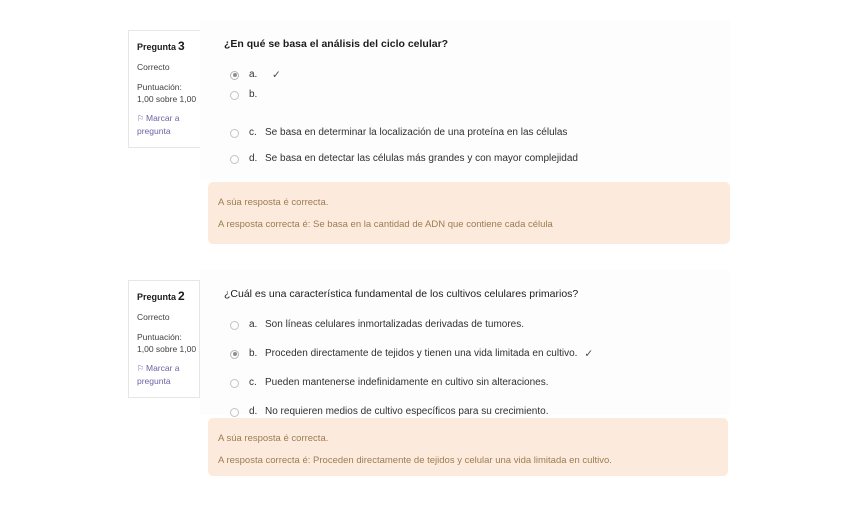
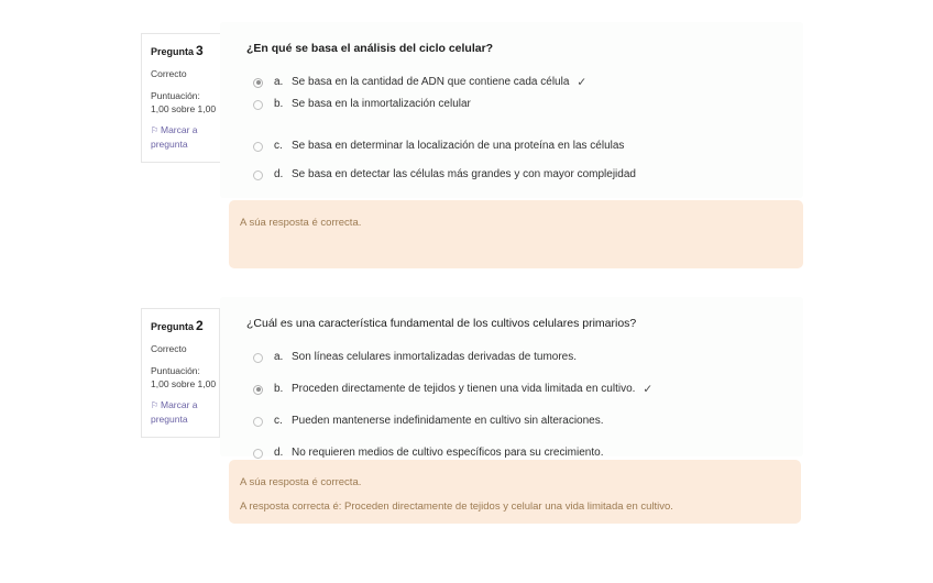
  Pregunta 3
  Correcto
  Puntuación:
  1,00 sobre 1,00
  ⚐ Marcar a pregunta
  ¿En qué se basa el análisis del ciclo celular?
  a.
+ Se basa en la cantidad de ADN que contiene cada célula
  ✓
  b.
+ Se basa en la inmortalización celular
  c.
  Se basa en determinar la localización de una proteína en las células
  d.
  Se basa en detectar las células más grandes y con mayor complejidad
  A súa resposta é correcta.
- A resposta correcta é: Se basa en la cantidad de ADN que contiene cada célula
  Pregunta 2
  Correcto
  Puntuación:
  1,00 sobre 1,00
  ⚐ Marcar a pregunta
  ¿Cuál es una característica fundamental de los cultivos celulares primarios?
  a.
  Son líneas celulares inmortalizadas derivadas de tumores.
  b.
  Proceden directamente de tejidos y tienen una vida limitada en cultivo.
  ✓
  c.
  Pueden mantenerse indefinidamente en cultivo sin alteraciones.
  d.
  No requieren medios de cultivo específicos para su crecimiento.
  A súa resposta é correcta.
  A resposta correcta é: Proceden directamente de tejidos y celular una vida limitada en cultivo.
